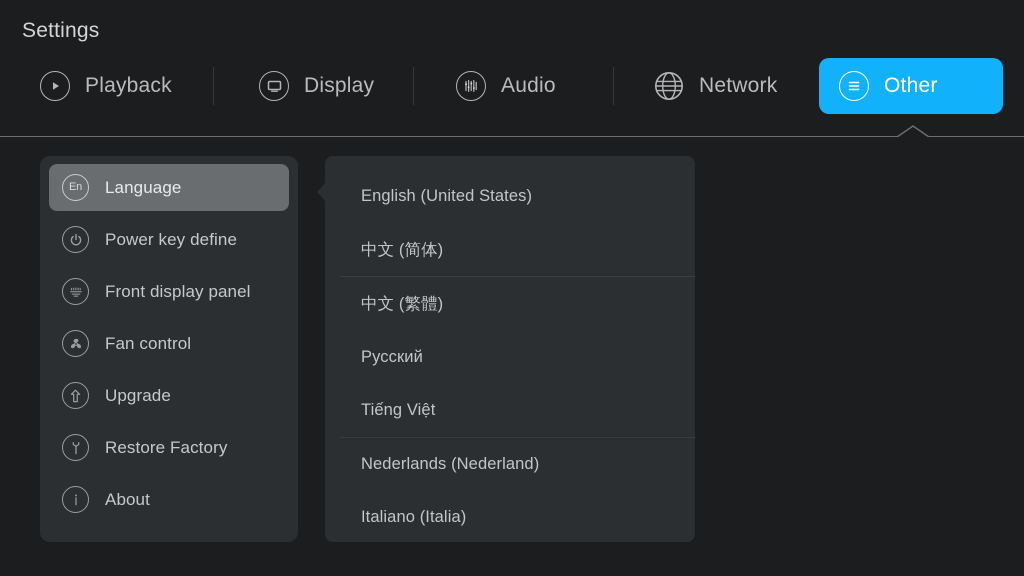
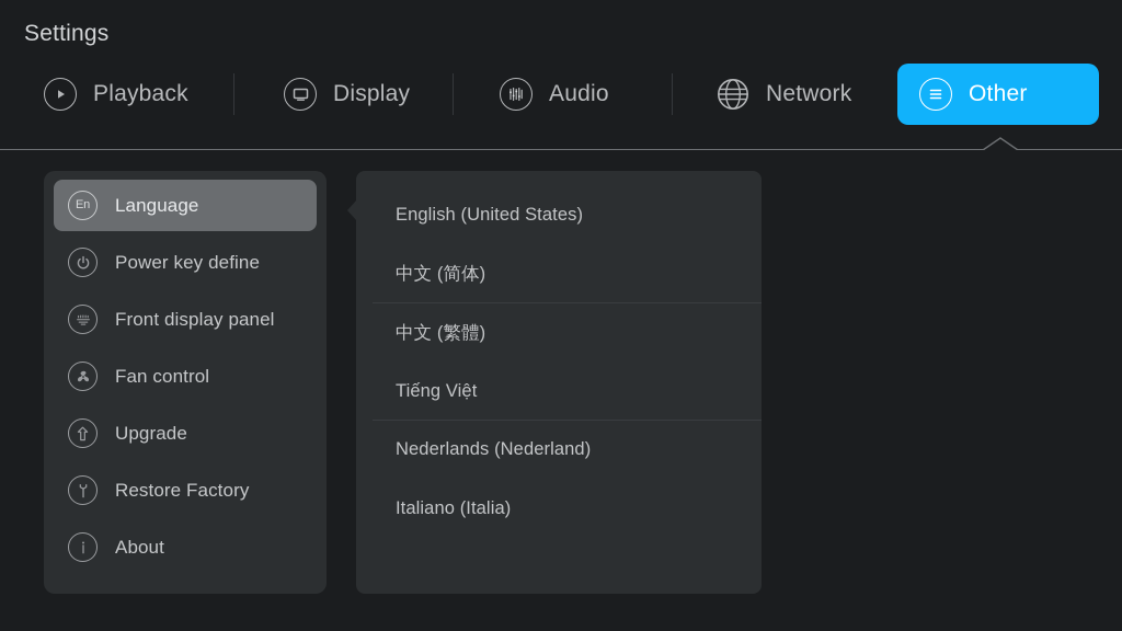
  Settings
  Playback
  Display
  Audio
  Network
  Other
  En
  Language
  Power key define
  Front display panel
  Fan control
  Upgrade
  Restore Factory
  About
  English (United States)
  中文 (简体)
  中文 (繁體)
- Русский
  Tiếng Việt
  Nederlands (Nederland)
  Italiano (Italia)
